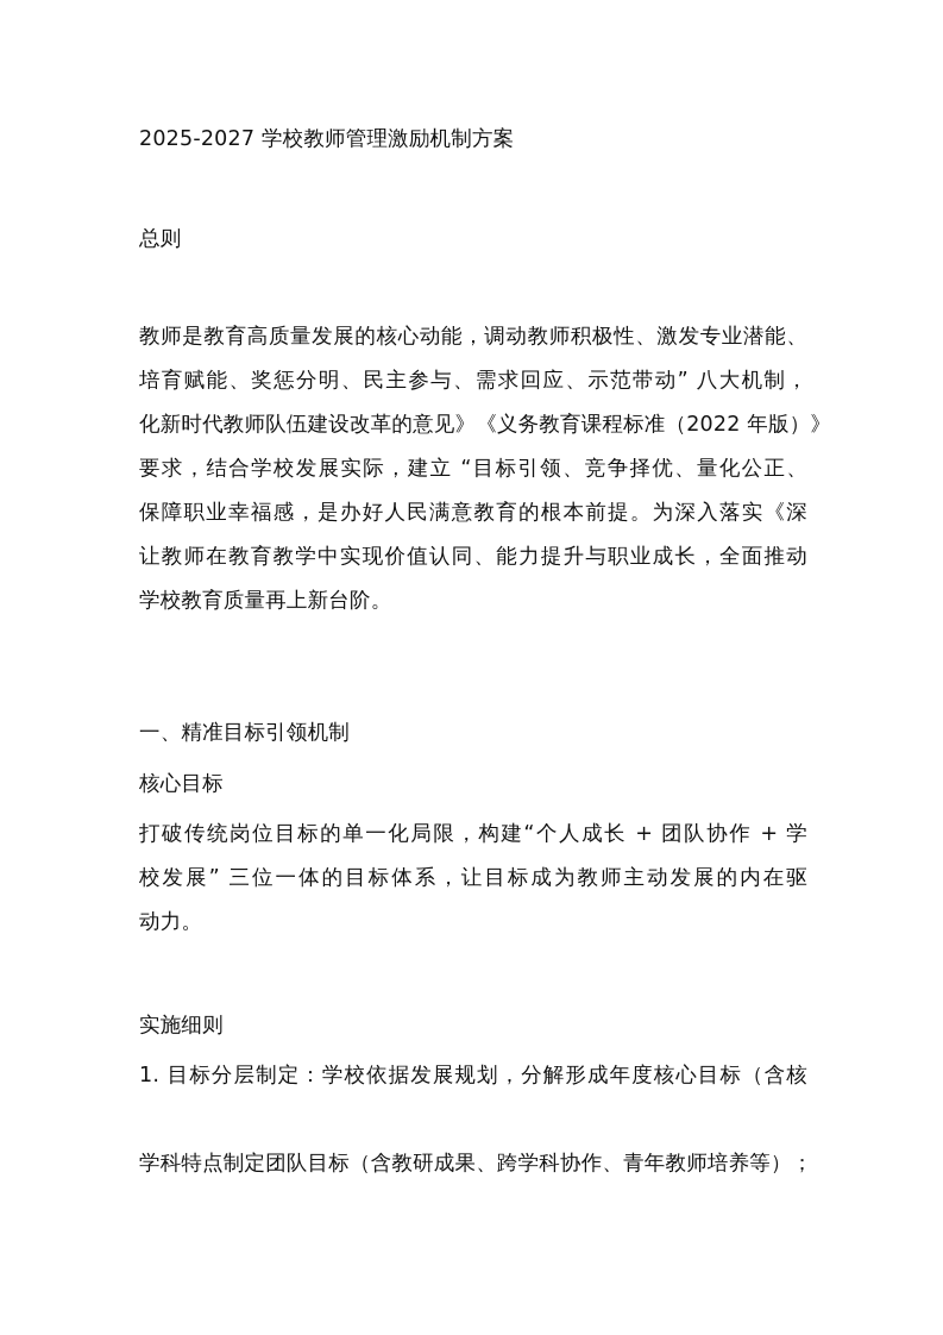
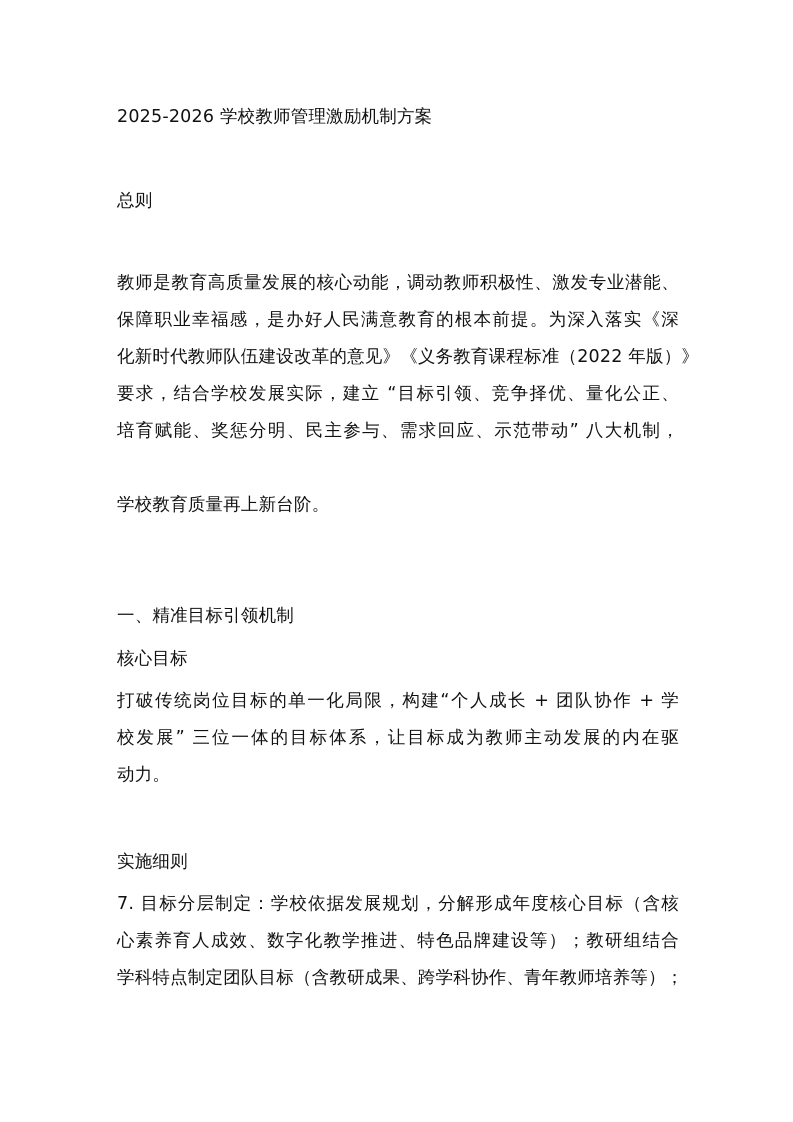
- 2025-2027 学校教师管理激励机制方案
+ 2025-2026 学校教师管理激励机制方案
  总则
  教师是教育高质量发展的核心动能，调动教师积极性、激发专业潜能、
- 培育赋能、奖惩分明、民主参与、需求回应、示范带动” 八大机制，
+ 保障职业幸福感，是办好人民满意教育的根本前提。为深入落实《深
  化新时代教师队伍建设改革的意见》《义务教育课程标准（2022 年版）》
  要求，结合学校发展实际，建立 “目标引领、竞争择优、量化公正、
- 保障职业幸福感，是办好人民满意教育的根本前提。为深入落实《深
+ 培育赋能、奖惩分明、民主参与、需求回应、示范带动” 八大机制，
- 让教师在教育教学中实现价值认同、能力提升与职业成长，全面推动
  学校教育质量再上新台阶。
  一、精准目标引领机制
  核心目标
  打破传统岗位目标的单一化局限，构建“个人成长 + 团队协作 + 学
  校发展” 三位一体的目标体系，让目标成为教师主动发展的内在驱
  动力。
  实施细则
- 1. 目标分层制定：学校依据发展规划，分解形成年度核心目标（含核
+ 7. 目标分层制定：学校依据发展规划，分解形成年度核心目标（含核
+ 心素养育人成效、数字化教学推进、特色品牌建设等）；教研组结合
  学科特点制定团队目标（含教研成果、跨学科协作、青年教师培养等）；
